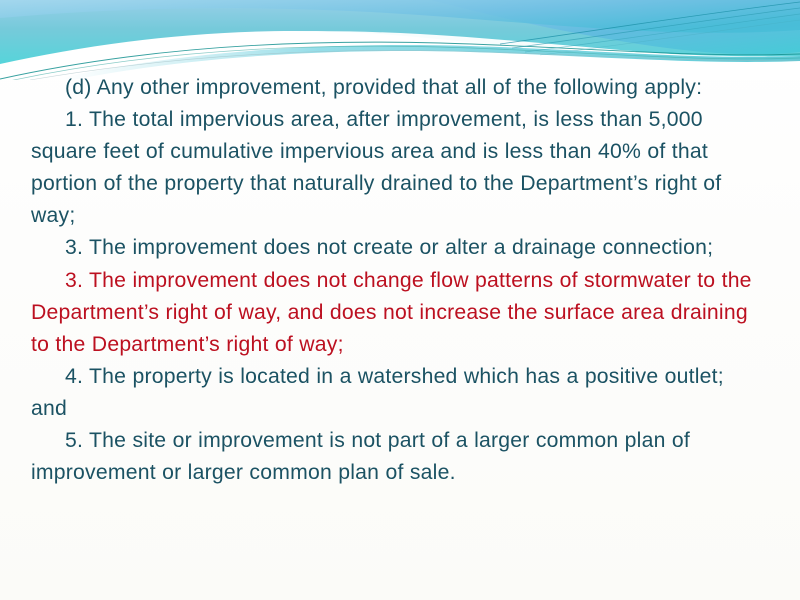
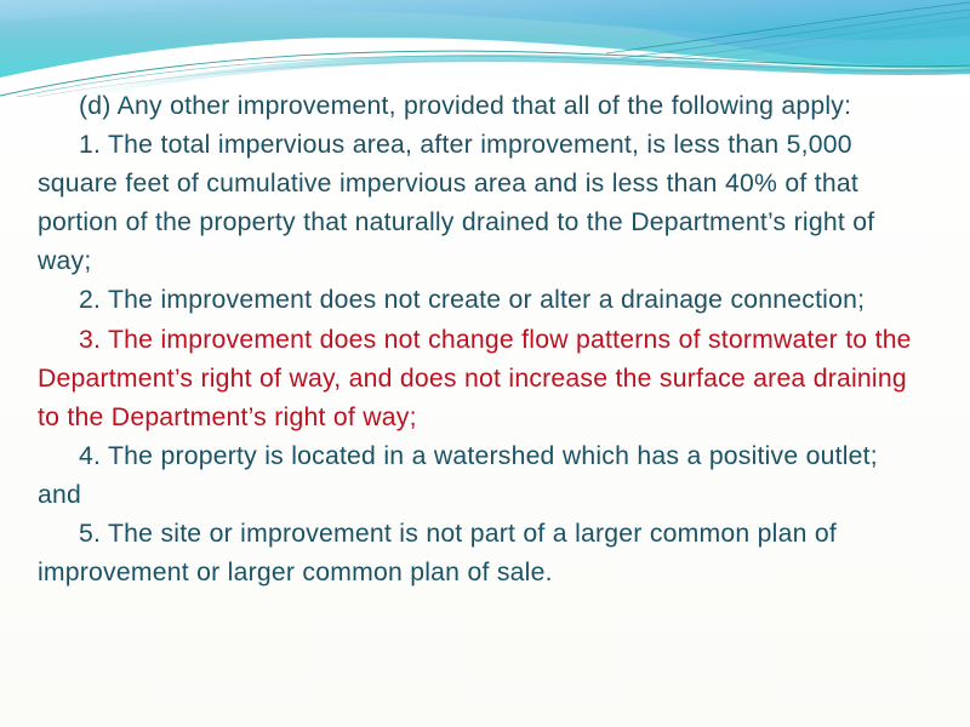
  (d) Any other improvement, provided that all of the following apply:
  1. The total impervious area, after improvement, is less than 5,000 square feet of cumulative impervious area and is less than 40% of that portion of the property that naturally drained to the Department’s right of way;
- 3. The improvement does not create or alter a drainage connection;
+ 2. The improvement does not create or alter a drainage connection;
  3. The improvement does not change flow patterns of stormwater to the Department’s right of way, and does not increase the surface area draining to the Department’s right of way;
  4. The property is located in a watershed which has a positive outlet; and
  5. The site or improvement is not part of a larger common plan of improvement or larger common plan of sale.
